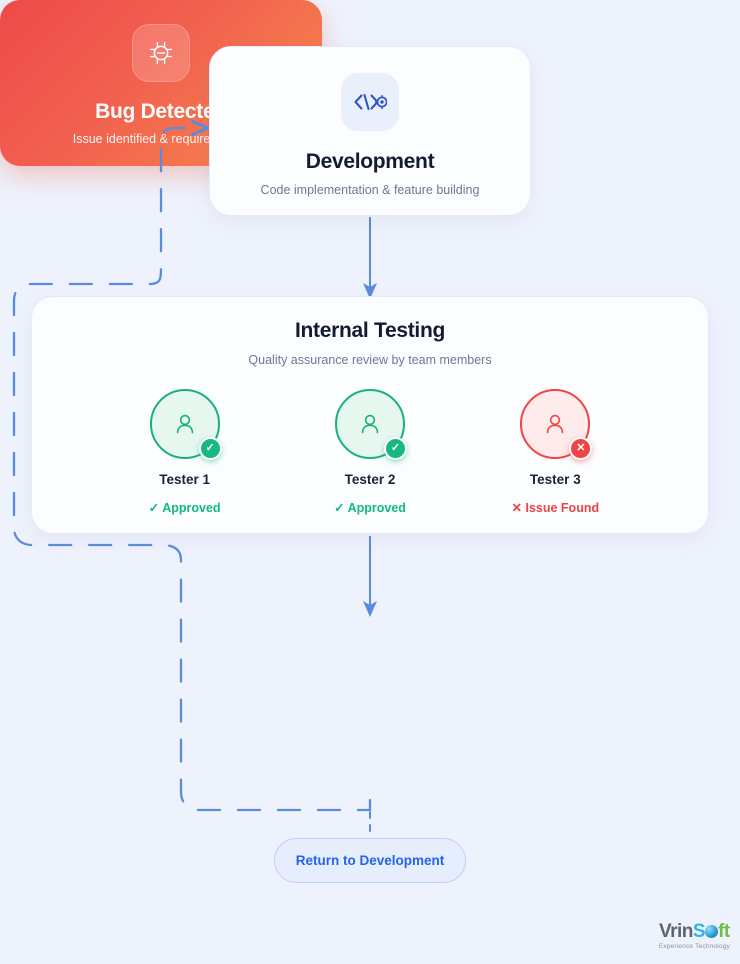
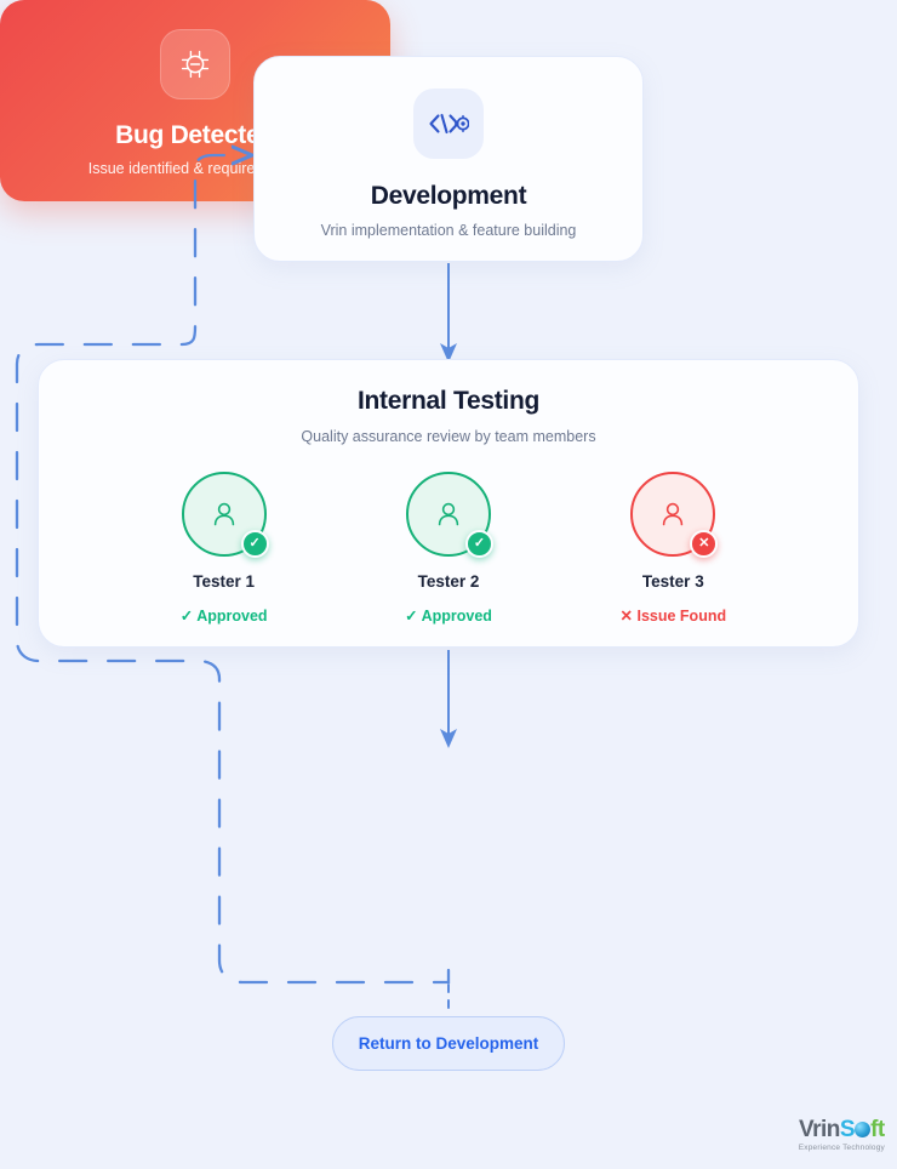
  Development
- Code implementation & feature building
+ Vrin implementation & feature building
  Internal Testing
  Quality assurance review by team members
  ✓
  Tester 1
  ✓ Approved
  ✓
  Tester 2
  ✓ Approved
  ✕
  Tester 3
  ✕ Issue Found
  Bug Detect
  Issue identified & require
  Return to Development
  VrinS ft
